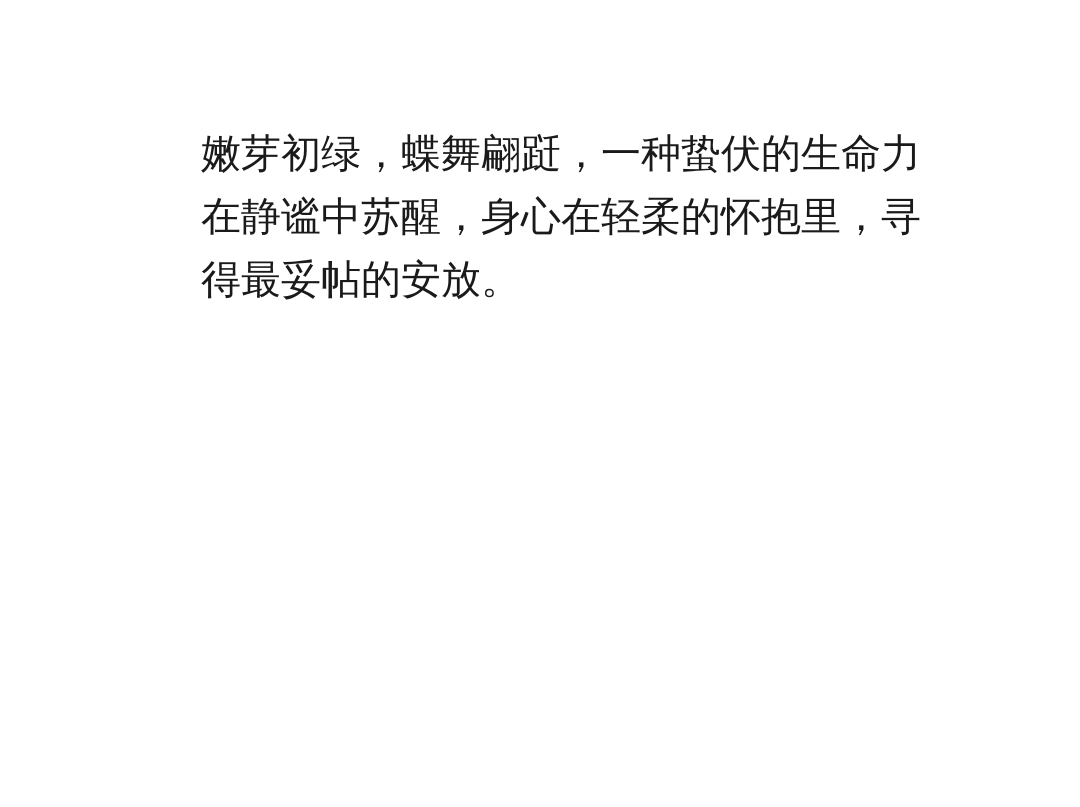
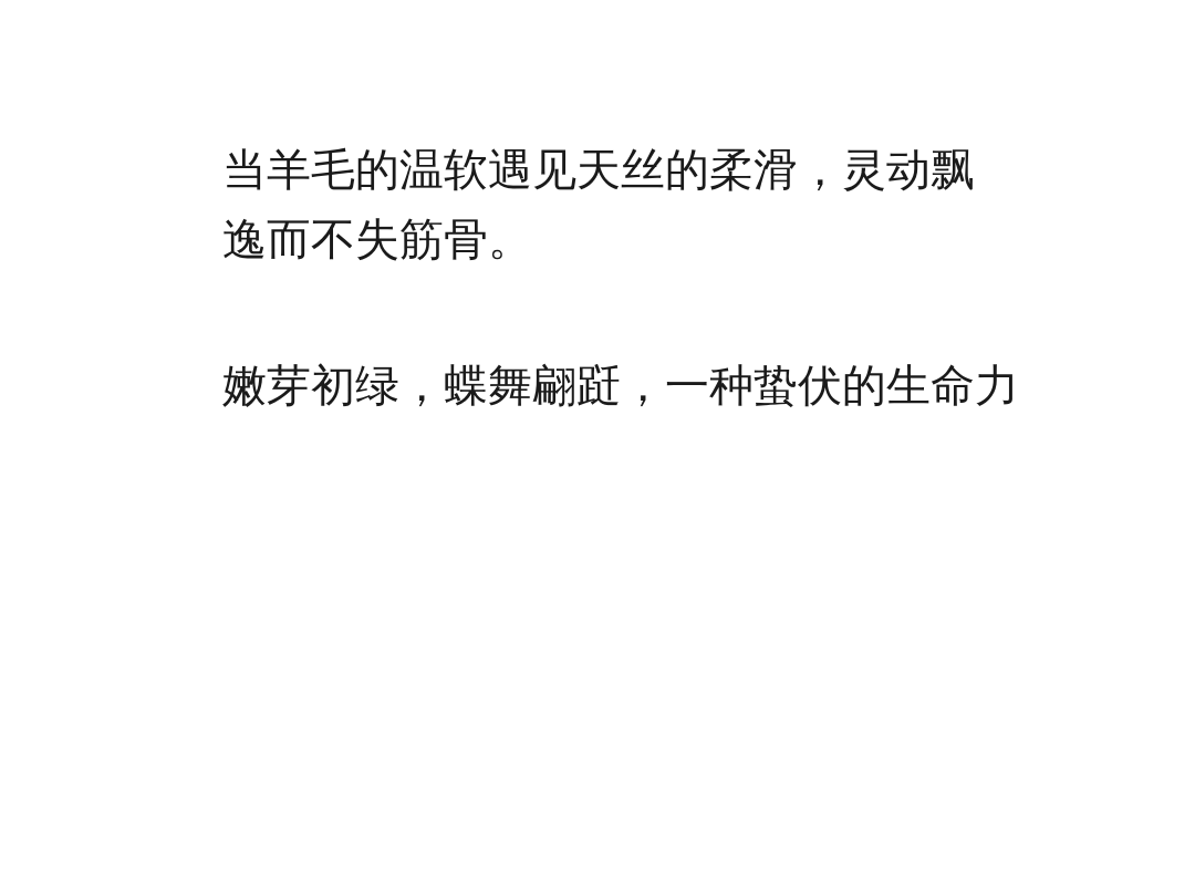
+ 当羊毛的温软遇见天丝的柔滑，灵动飘
+ 逸而不失筋骨。
  嫩芽初绿，蝶舞翩跹，一种蛰伏的生命力
- 在静谧中苏醒，身心在轻柔的怀抱里，寻
- 得最妥帖的安放。
